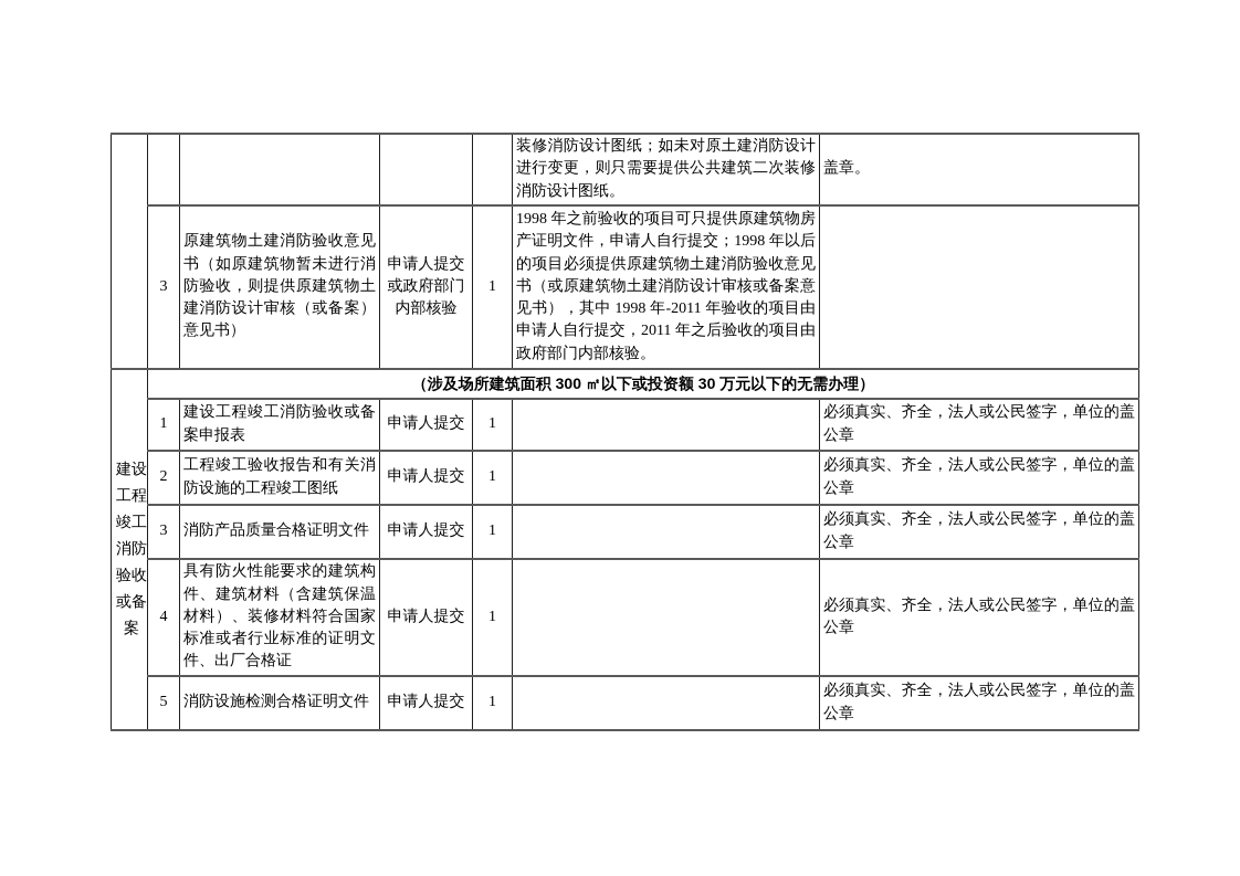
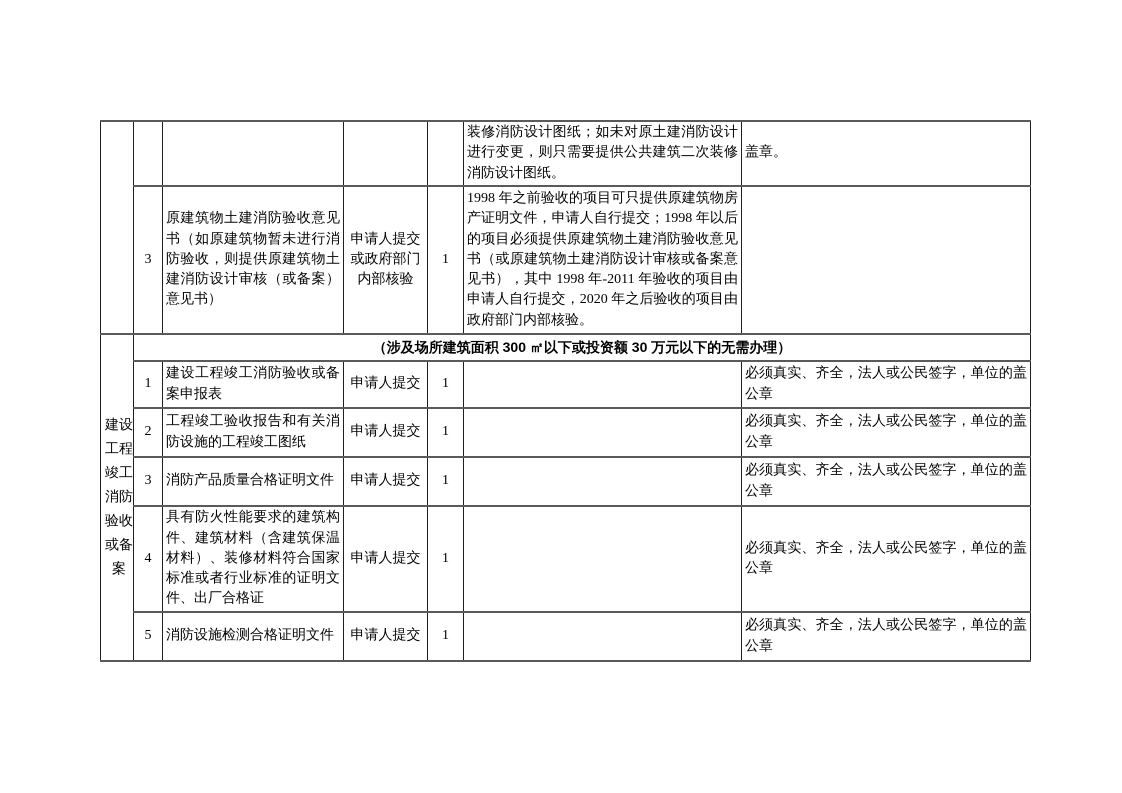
  					装修消防设计图纸；如未对原土建消防设计进行变更，则只需要提供公共建筑二次装修消防设计图纸。	盖章。
- 3	原建筑物土建消防验收意见书（如原建筑物暂未进行消防验收，则提供原建筑物土建消防设计审核（或备案）意见书）	申请人提交或政府部门内部核验	1	1998 年之前验收的项目可只提供原建筑物房产证明文件，申请人自行提交；1998 年以后的项目必须提供原建筑物土建消防验收意见书（或原建筑物土建消防设计审核或备案意见书），其中 1998 年-2011 年验收的项目由申请人自行提交，2011 年之后验收的项目由政府部门内部核验。
+ 3	原建筑物土建消防验收意见书（如原建筑物暂未进行消防验收，则提供原建筑物土建消防设计审核（或备案）意见书）	申请人提交或政府部门内部核验	1	1998 年之前验收的项目可只提供原建筑物房产证明文件，申请人自行提交；1998 年以后的项目必须提供原建筑物土建消防验收意见书（或原建筑物土建消防设计审核或备案意见书），其中 1998 年-2011 年验收的项目由申请人自行提交，2020 年之后验收的项目由政府部门内部核验。
  建设工程竣工消防验收或备案	（涉及场所建筑面积 300 ㎡以下或投资额 30 万元以下的无需办理）
  1	建设工程竣工消防验收或备案申报表	申请人提交	1		必须真实、齐全，法人或公民签字，单位的盖公章
  2	工程竣工验收报告和有关消防设施的工程竣工图纸	申请人提交	1		必须真实、齐全，法人或公民签字，单位的盖公章
  3	消防产品质量合格证明文件	申请人提交	1		必须真实、齐全，法人或公民签字，单位的盖公章
  4	具有防火性能要求的建筑构件、建筑材料（含建筑保温材料）、装修材料符合国家标准或者行业标准的证明文件、出厂合格证	申请人提交	1		必须真实、齐全，法人或公民签字，单位的盖公章
  5	消防设施检测合格证明文件	申请人提交	1		必须真实、齐全，法人或公民签字，单位的盖公章
